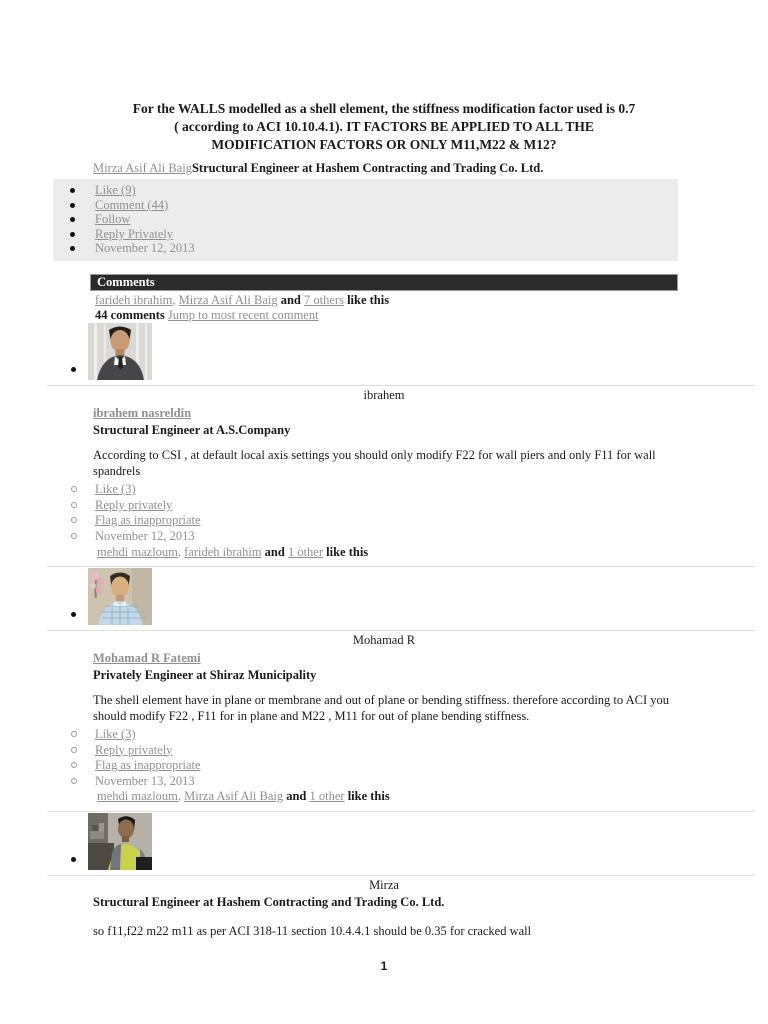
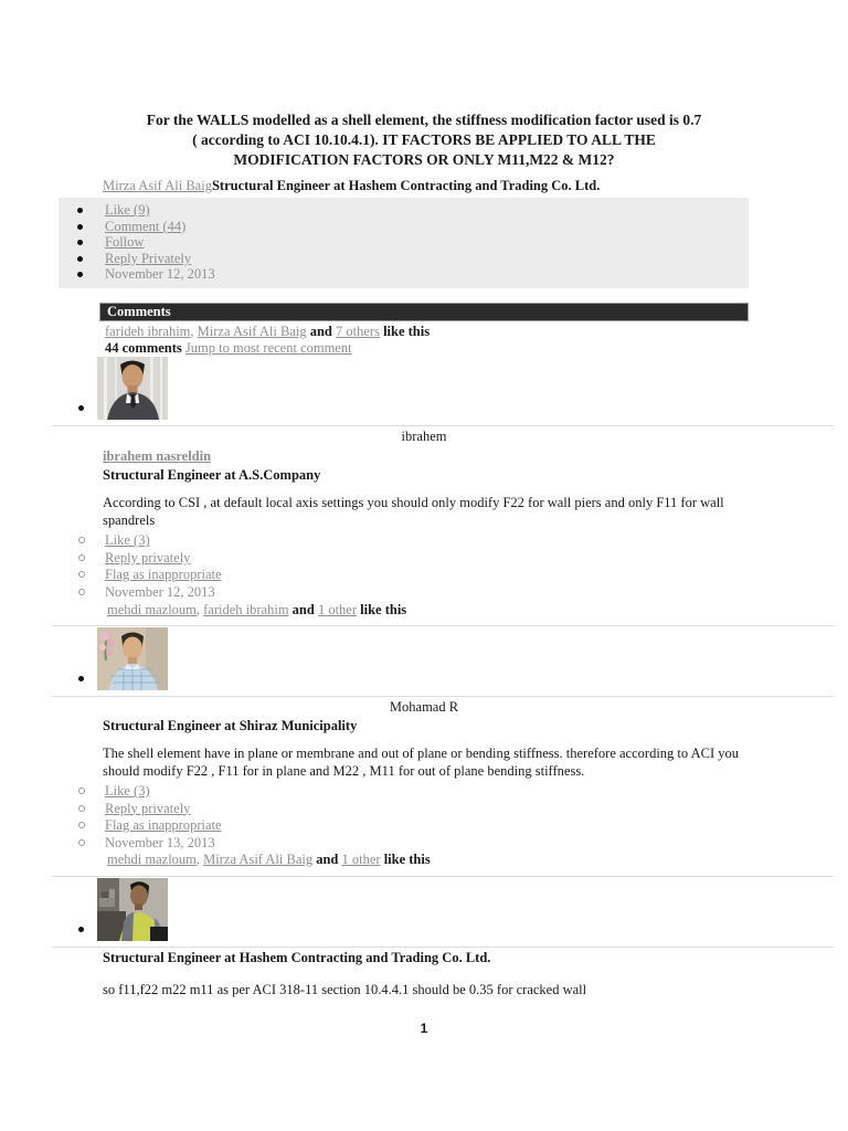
  For the WALLS modelled as a shell element, the stiffness modification factor used is 0.7
  ( according to ACI 10.10.4.1). IT FACTORS BE APPLIED TO ALL THE
  MODIFICATION FACTORS OR ONLY M11,M22 & M12?
  Mirza Asif Ali BaigStructural Engineer at Hashem Contracting and Trading Co. Ltd.
  Like (9)
  Comment (44)
  Follow
  Reply Privately
  November 12, 2013
  Comments
  farideh ibrahim, Mirza Asif Ali Baig and 7 others like this
  44 comments Jump to most recent comment
  ibrahem
  ibrahem nasreldin
  Structural Engineer at A.S.Company
  According to CSI , at default local axis settings you should only modify F22 for wall piers and only F11 for wall spandrels
  Like (3)
  Reply privately
  Flag as inappropriate
  November 12, 2013
  mehdi mazloum, farideh ibrahim and 1 other like this
  Mohamad R
- Mohamad R Fatemi
- Privately Engineer at Shiraz Municipality
+ Structural Engineer at Shiraz Municipality
  The shell element have in plane or membrane and out of plane or bending stiffness. therefore according to ACI you should modify F22 , F11 for in plane and M22 , M11 for out of plane bending stiffness.
  Like (3)
  Reply privately
  Flag as inappropriate
  November 13, 2013
  mehdi mazloum, Mirza Asif Ali Baig and 1 other like this
- Mirza
  Structural Engineer at Hashem Contracting and Trading Co. Ltd.
  so f11,f22 m22 m11 as per ACI 318-11 section 10.4.4.1 should be 0.35 for cracked wall
  1
